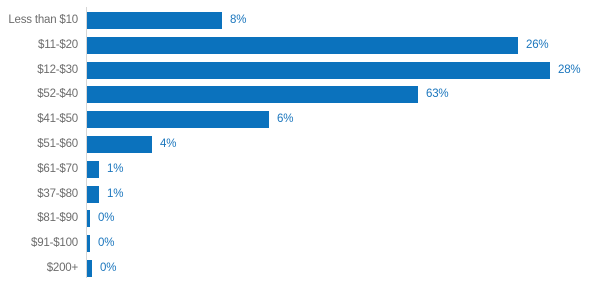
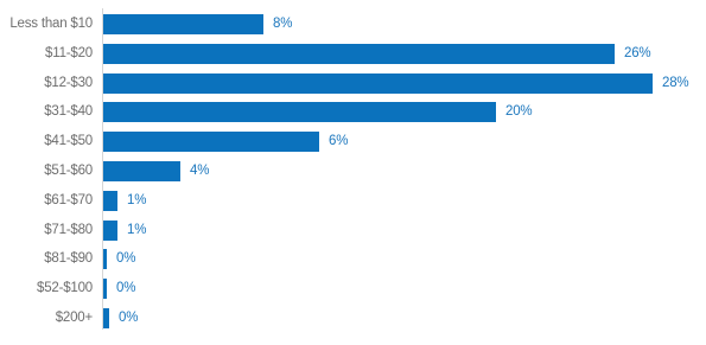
  Less than $10
  8%
  $11-$20
  26%
  $12-$30
  28%
- $52-$40
+ $31-$40
- 63%
+ 20%
  $41-$50
  6%
  $51-$60
  4%
  $61-$70
  1%
- $37-$80
+ $71-$80
  1%
  $81-$90
  0%
- $91-$100
+ $52-$100
  0%
  $200+
  0%
